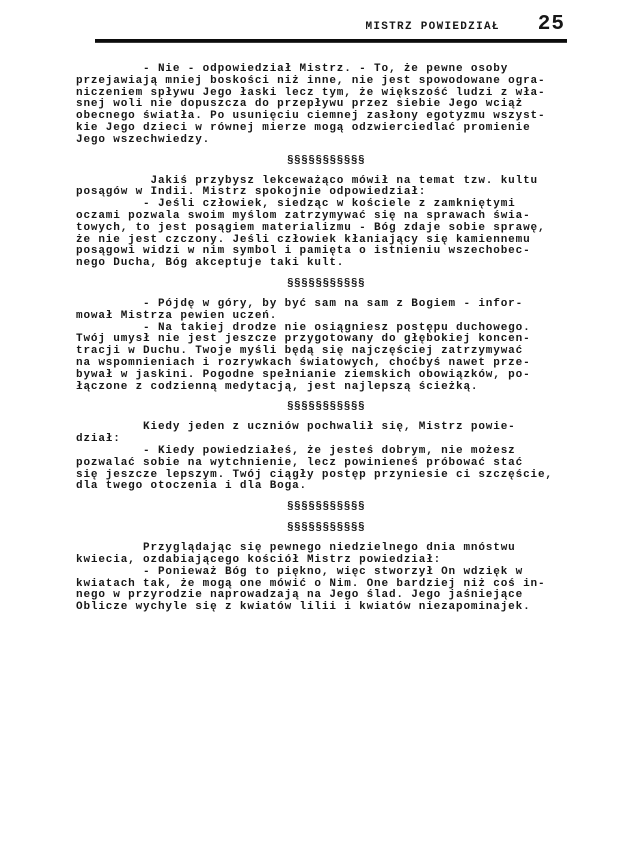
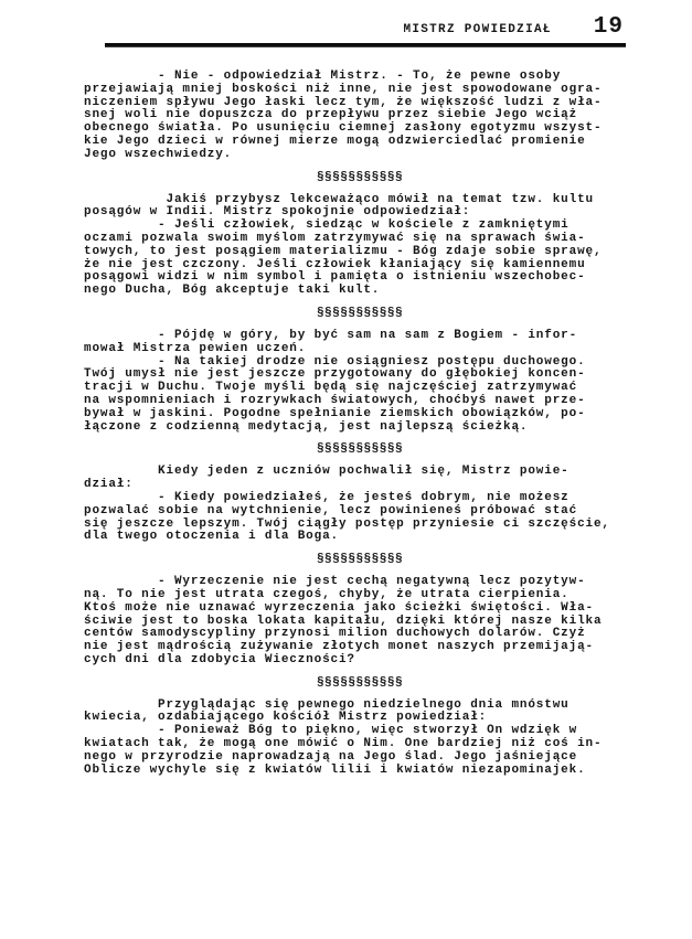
  MISTRZ POWIEDZIAŁ
- 25
+ 19
  - Nie - odpowiedział Mistrz. - To, że pewne osoby
  przejawiają mniej boskości niż inne, nie jest spowodowane ogra-
  niczeniem spływu Jego łaski lecz tym, że większość ludzi z wła-
  snej woli nie dopuszcza do przepływu przez siebie Jego wciąż
  obecnego światła. Po usunięciu ciemnej zasłony egotyzmu wszyst-
  kie Jego dzieci w równej mierze mogą odzwierciedlać promienie
  Jego wszechwiedzy.
  §§§§§§§§§§§
  Jakiś przybysz lekceważąco mówił na temat tzw. kultu
  posągów w Indii. Mistrz spokojnie odpowiedział:
  - Jeśli człowiek, siedząc w kościele z zamkniętymi
  oczami pozwala swoim myślom zatrzymywać się na sprawach świa-
  towych, to jest posągiem materializmu - Bóg zdaje sobie sprawę,
  że nie jest czczony. Jeśli człowiek kłaniający się kamiennemu
  posągowi widzi w nim symbol i pamięta o istnieniu wszechobec-
  nego Ducha, Bóg akceptuje taki kult.
  §§§§§§§§§§§
  - Pójdę w góry, by być sam na sam z Bogiem - infor-
  mował Mistrza pewien uczeń.
  - Na takiej drodze nie osiągniesz postępu duchowego.
  Twój umysł nie jest jeszcze przygotowany do głębokiej koncen-
  tracji w Duchu. Twoje myśli będą się najczęściej zatrzymywać
  na wspomnieniach i rozrywkach światowych, choćbyś nawet prze-
  bywał w jaskini. Pogodne spełnianie ziemskich obowiązków, po-
  łączone z codzienną medytacją, jest najlepszą ścieżką.
  §§§§§§§§§§§
  Kiedy jeden z uczniów pochwalił się, Mistrz powie-
  dział:
  - Kiedy powiedziałeś, że jesteś dobrym, nie możesz
  pozwalać sobie na wytchnienie, lecz powinieneś próbować stać
  się jeszcze lepszym. Twój ciągły postęp przyniesie ci szczęście,
  dla twego otoczenia i dla Boga.
  §§§§§§§§§§§
+ - Wyrzeczenie nie jest cechą negatywną lecz pozytyw-
+ ną. To nie jest utrata czegoś, chyby, że utrata cierpienia.
+ Ktoś może nie uznawać wyrzeczenia jako ścieżki świętości. Wła-
+ ściwie jest to boska lokata kapitału, dzięki której nasze kilka
+ centów samodyscypliny przynosi milion duchowych dolarów. Czyż
+ nie jest mądrością zużywanie złotych monet naszych przemijają-
+ cych dni dla zdobycia Wieczności?
  §§§§§§§§§§§
  Przyglądając się pewnego niedzielnego dnia mnóstwu
  kwiecia, ozdabiającego kościół Mistrz powiedział:
  - Ponieważ Bóg to piękno, więc stworzył On wdzięk w
  kwiatach tak, że mogą one mówić o Nim. One bardziej niż coś in-
  nego w przyrodzie naprowadzają na Jego ślad. Jego jaśniejące
  Oblicze wychyle się z kwiatów lilii i kwiatów niezapominajek.
